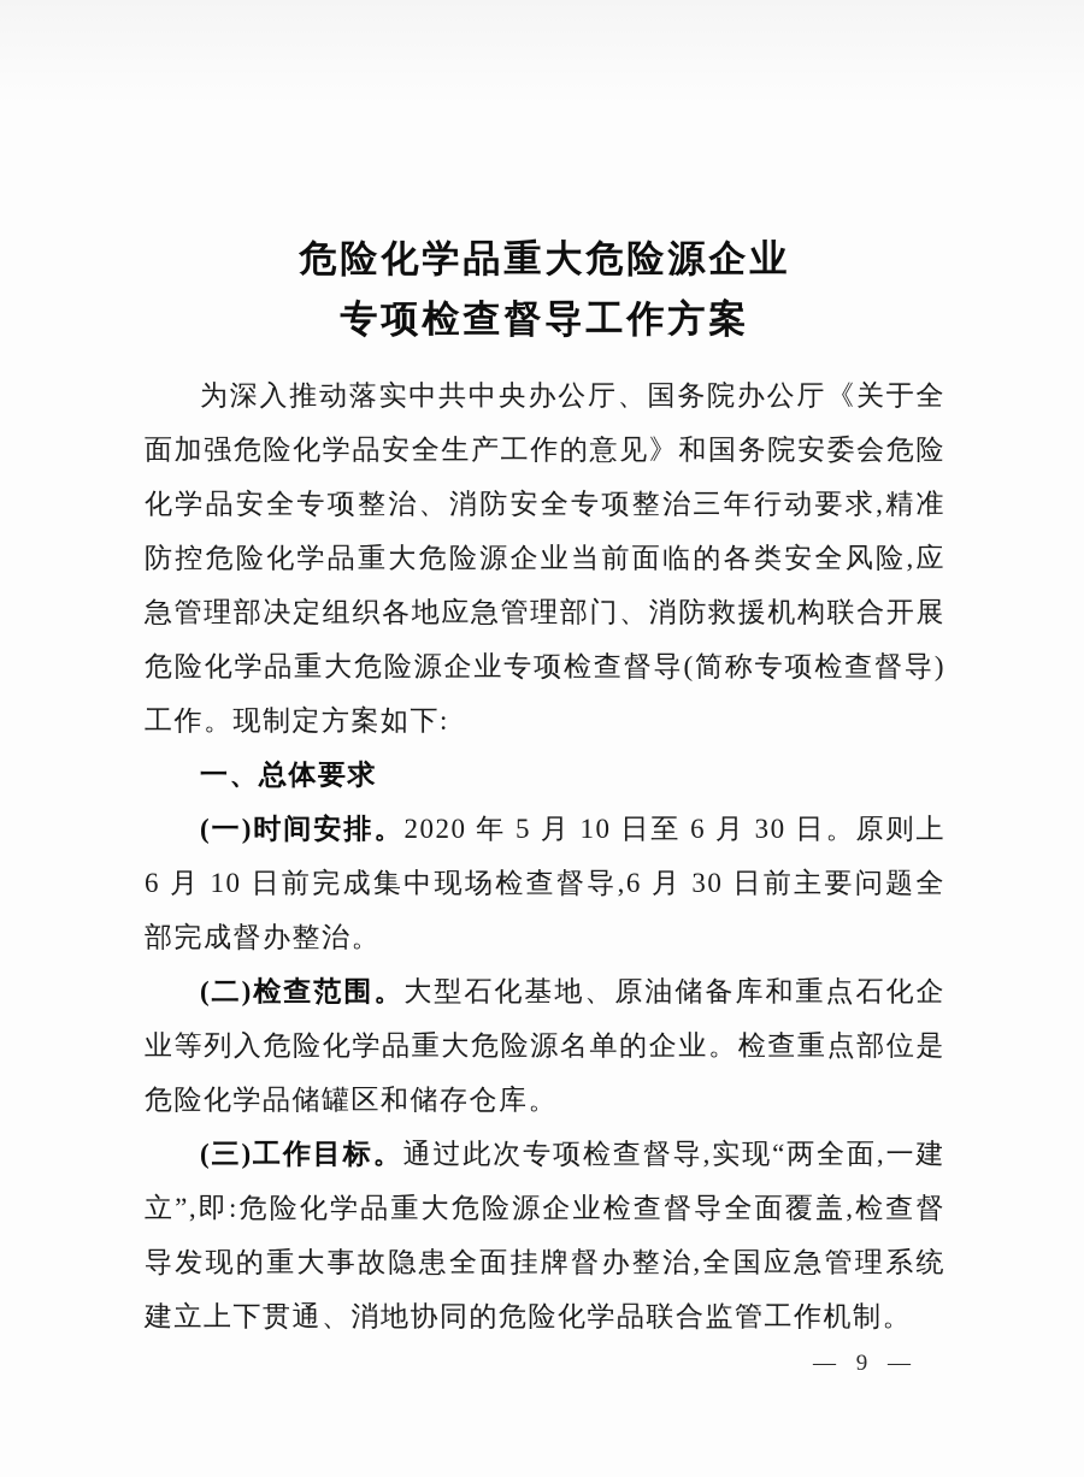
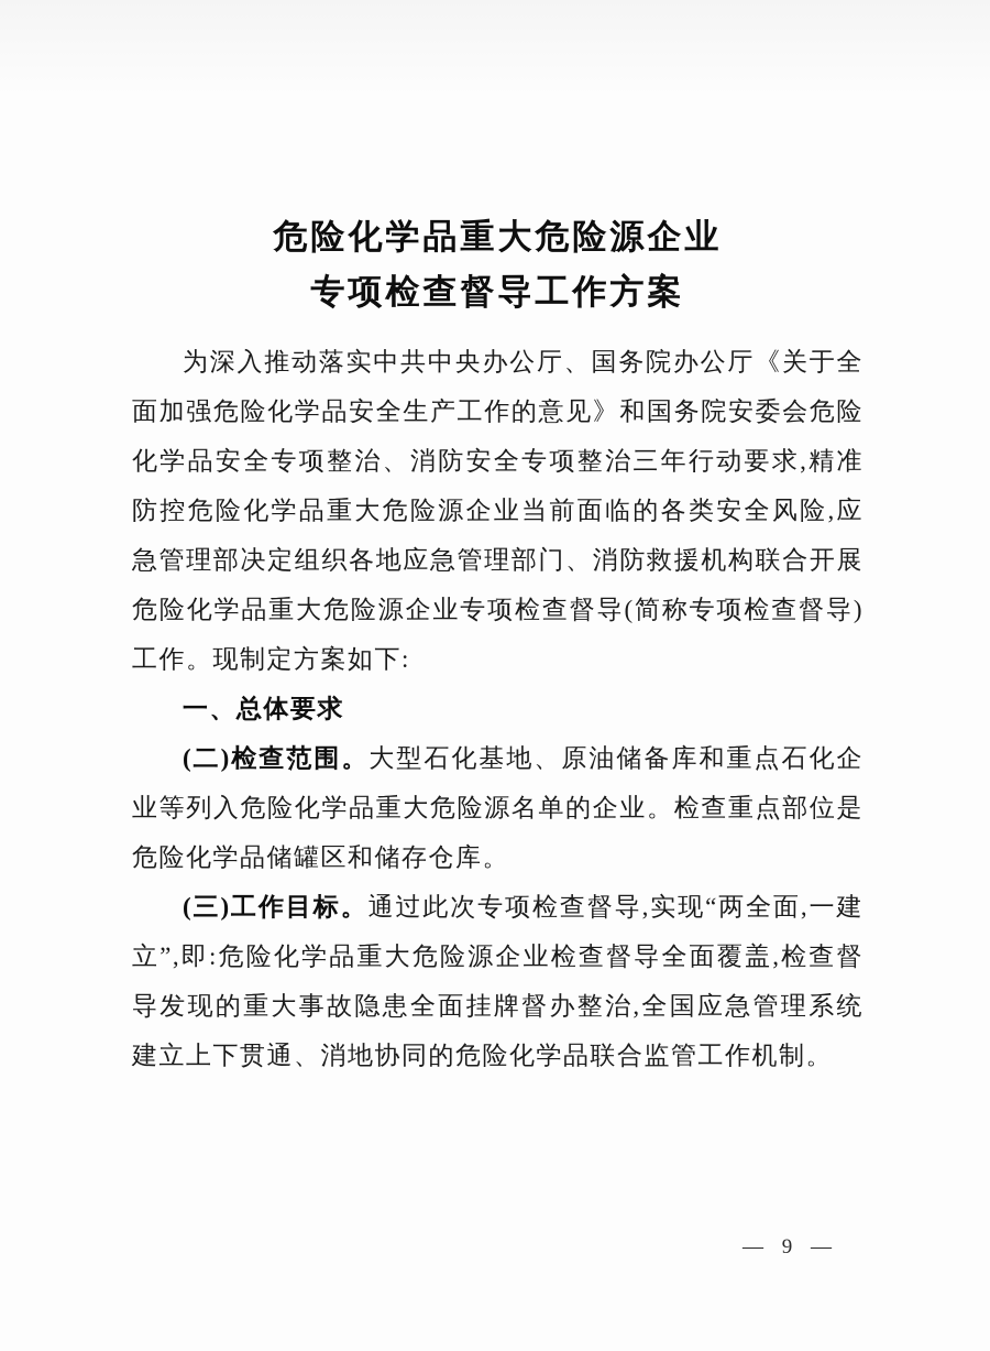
  危险化学品重大危险源企业
  专项检查督导工作方案
  为深入推动落实中共中央办公厅、国务院办公厅《关于全面加强危险化学品安全生产工作的意见》和国务院安委会危险化学品安全专项整治、消防安全专项整治三年行动要求,精准防控危险化学品重大危险源企业当前面临的各类安全风险,应急管理部决定组织各地应急管理部门、消防救援机构联合开展危险化学品重大危险源企业专项检查督导(简称专项检查督导)工作。现制定方案如下:
  一、总体要求
- (一)时间安排。2020 年 5 月 10 日至 6 月 30 日。原则上 6 月 10 日前完成集中现场检查督导,6 月 30 日前主要问题全部完成督办整治。
  (二)检查范围。大型石化基地、原油储备库和重点石化企业等列入危险化学品重大危险源名单的企业。检查重点部位是危险化学品储罐区和储存仓库。
  (三)工作目标。通过此次专项检查督导,实现“两全面,一建立”,即:危险化学品重大危险源企业检查督导全面覆盖,检查督导发现的重大事故隐患全面挂牌督办整治,全国应急管理系统建立上下贯通、消地协同的危险化学品联合监管工作机制。
  — 9 —
